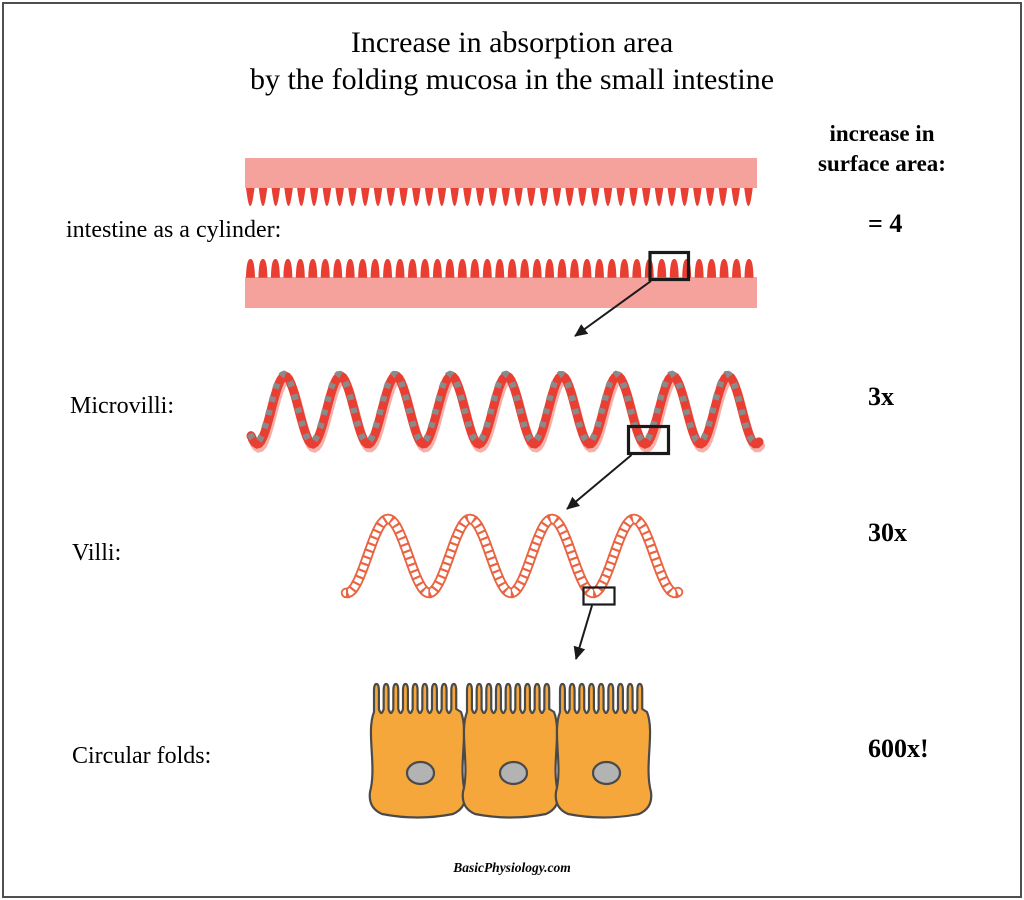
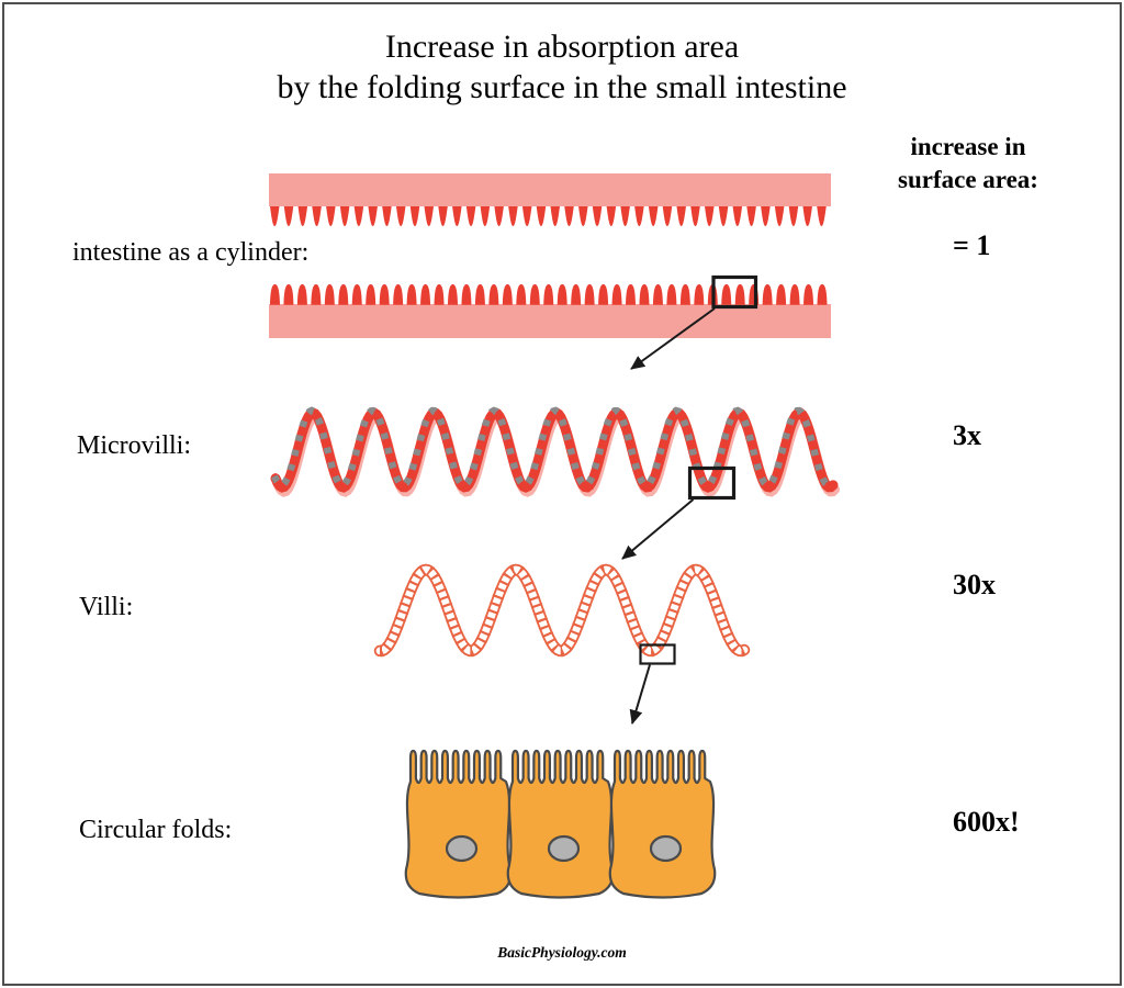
  Increase in absorption area
- by the folding mucosa in the small intestine
+ by the folding surface in the small intestine
  increase in
  surface area:
  intestine as a cylinder:
  Microvilli:
  Villi:
  Circular folds:
- = 4
+ = 1
  3x
  30x
  600x!
  BasicPhysiology.com
